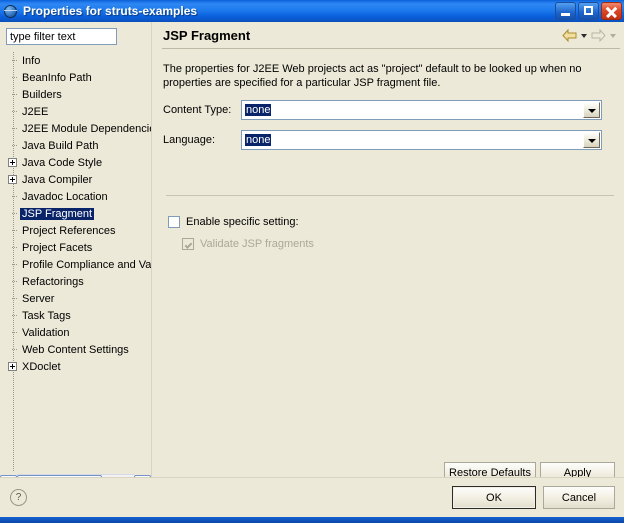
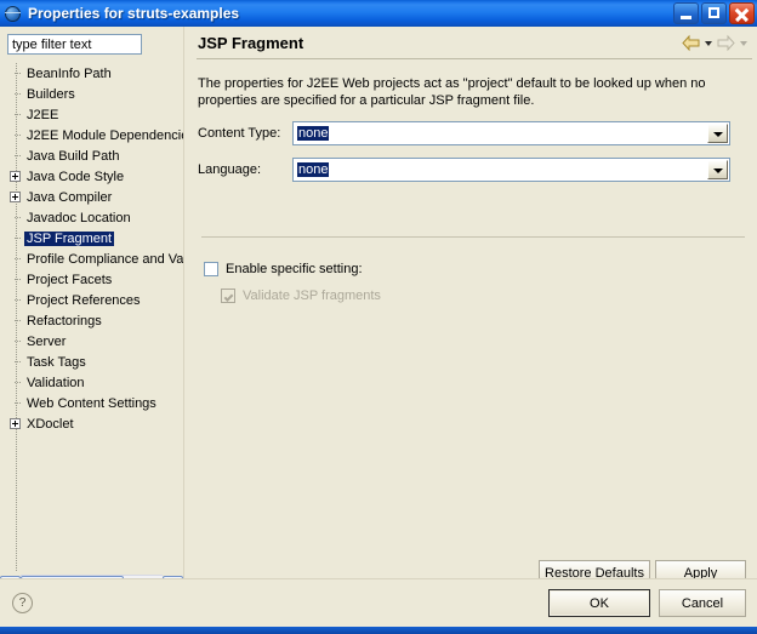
  Properties for struts-examples
  type filter text
- Info
  BeanInfo Path
  Builders
  J2EE
  J2EE Module Dependenci
  Java Build Path
  Java Code Style
  Java Compiler
  Javadoc Location
  JSP Fragment
- Project References
+ Profile Compliance and Va
  Project Facets
- Profile Compliance and Va
+ Project References
  Refactorings
  Server
  Task Tags
  Validation
  Web Content Settings
  XDoclet
  JSP Fragment
  The properties for J2EE Web projects act as "project" default to be looked up when no properties are specified for a particular JSP fragment file.
  Content Type:
  none
  Language:
  none
  Enable specific setting:
  Validate JSP fragments
  Restore Defaults
  Apply
  ?
  OK
  Cancel
